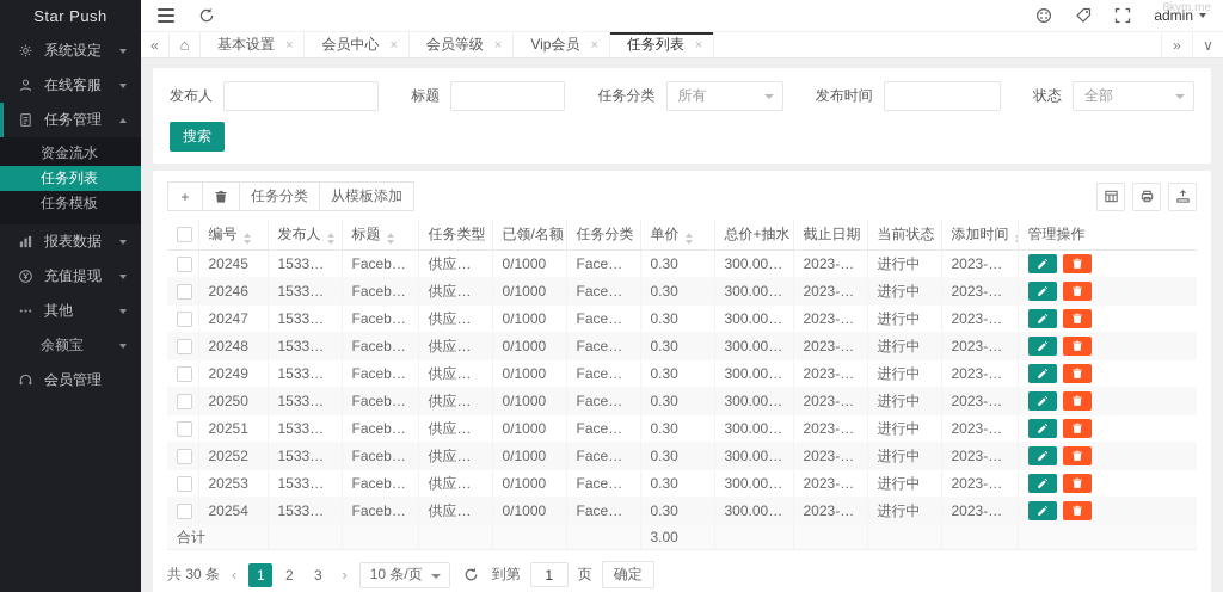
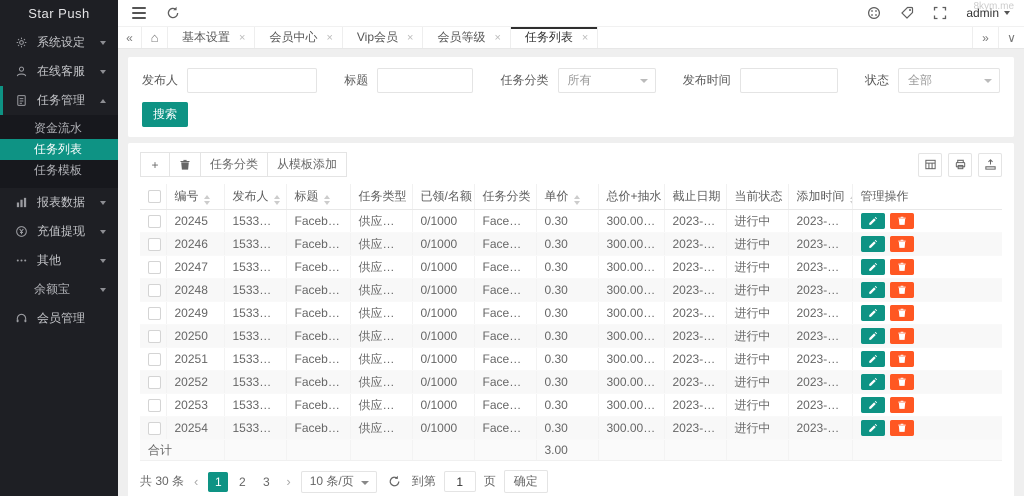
  Star Push
  系统设定
  在线客服
  任务管理
  资金流水
  任务列表
  任务模板
  报表数据
  充值提现
  其他
  余额宝
  会员管理
  admin
  8kym.me
  «
  ⌂
  基本设置
  ×
  会员中心
  ×
- 会员等级
+ Vip会员
  ×
- Vip会员
+ 会员等级
  ×
  任务列表
  ×
  »
  ∨
  发布人
  标题
  任务分类
  所有
  发布时间
  状态
  全部
  搜索
  +
  任务分类
  从模板添加
  	编号	发布人	标题	任务类型	已领/名额	任务分类	单价	总价+抽水	截止日期	当前状态	添加时间	管理操作
  	20245	15337453	Facebook	供应信息	0/1000	Facebook	0.30	300.00+0.0	2023-11-3	进行中	2023-10-1
  	20246	15337453	Facebook	供应信息	0/1000	Facebook	0.30	300.00+0.0	2023-11-3	进行中	2023-10-1
  	20247	15337453	Facebook	供应信息	0/1000	Facebook	0.30	300.00+0.0	2023-11-3	进行中	2023-10-1
  	20248	15337453	Facebook	供应信息	0/1000	Facebook	0.30	300.00+0.0	2023-11-3	进行中	2023-10-1
  	20249	15337453	Facebook	供应信息	0/1000	Facebook	0.30	300.00+0.0	2023-11-3	进行中	2023-10-1
  	20250	15337453	Facebook	供应信息	0/1000	Facebook	0.30	300.00+0.0	2023-11-3	进行中	2023-10-1
  	20251	15337453	Facebook	供应信息	0/1000	Facebook	0.30	300.00+0.0	2023-11-3	进行中	2023-10-1
  	20252	15337453	Facebook	供应信息	0/1000	Facebook	0.30	300.00+0.0	2023-11-3	进行中	2023-10-1
  	20253	15337453	Facebook	供应信息	0/1000	Facebook	0.30	300.00+0.0	2023-11-3	进行中	2023-10-1
  	20254	15337453	Facebook	供应信息	0/1000	Facebook	0.30	300.00+0.0	2023-11-3	进行中	2023-10-1
  合计						3.00
  共 30 条
  ‹
  1
  2
  3
  ›
  10 条/页
  到第
  1
  页
  确定
